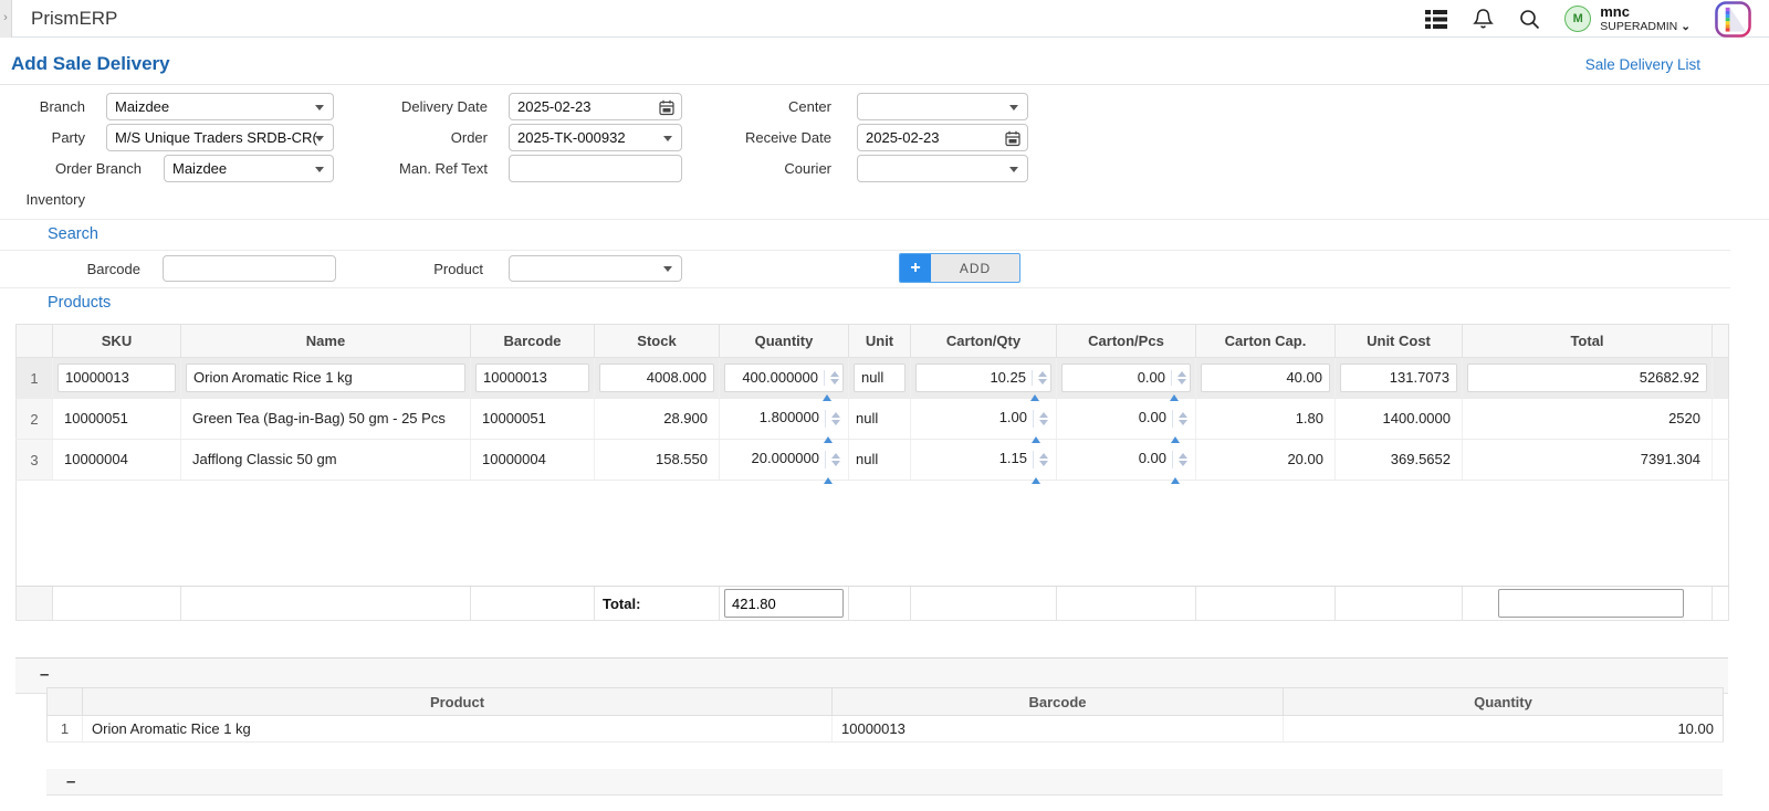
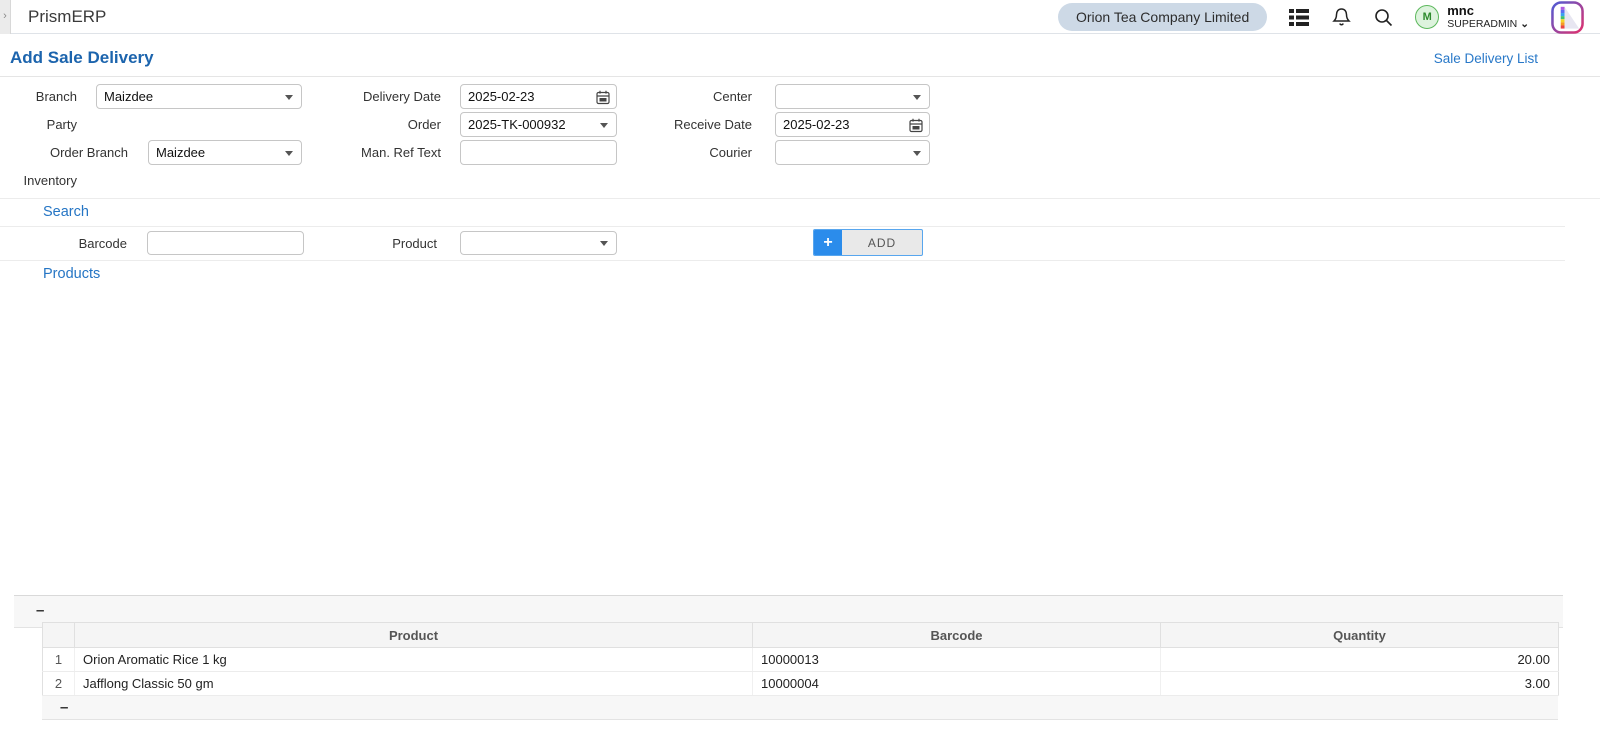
  ›
  PrismERP
+ Orion Tea Company Limited
  M
  mnc
  SUPERADMIN ⌄
  Add Sale Delivery
  Sale Delivery List
  Branch
  Maizdee
  Party
- M/S Unique Traders SRDB-CR(
  Order Branch
  Maizdee
  Inventory
  Delivery Date
  2025-02-23
  Order
  2025-TK-000932
  Man. Ref Text
  Center
  Receive Date
  2025-02-23
  Courier
  Search
  Barcode
  Product
  +
  ADD
  Products
- 	SKU	Name	Barcode	Stock	Quantity	Unit	Carton/Qty	Carton/Pcs	Carton Cap.	Unit Cost	Total
- 1	10000013	Orion Aromatic Rice 1 kg	10000013	4008.000	400.000000	null	10.25	0.00	40.00	131.7073	52682.92
- 2	10000051	Green Tea (Bag-in-Bag) 50 gm - 25 Pcs	10000051	28.900	1.800000	null	1.00	0.00	1.80	1400.0000	2520
- 3	10000004	Jafflong Classic 50 gm	10000004	158.550	20.000000	null	1.15	0.00	20.00	369.5652	7391.304
- 				Total:	421.80
  –
  	Product	Barcode	Quantity
- 1	Orion Aromatic Rice 1 kg	10000013	10.00
+ 1	Orion Aromatic Rice 1 kg	10000013	20.00
+ 2	Jafflong Classic 50 gm	10000004	3.00
  –
